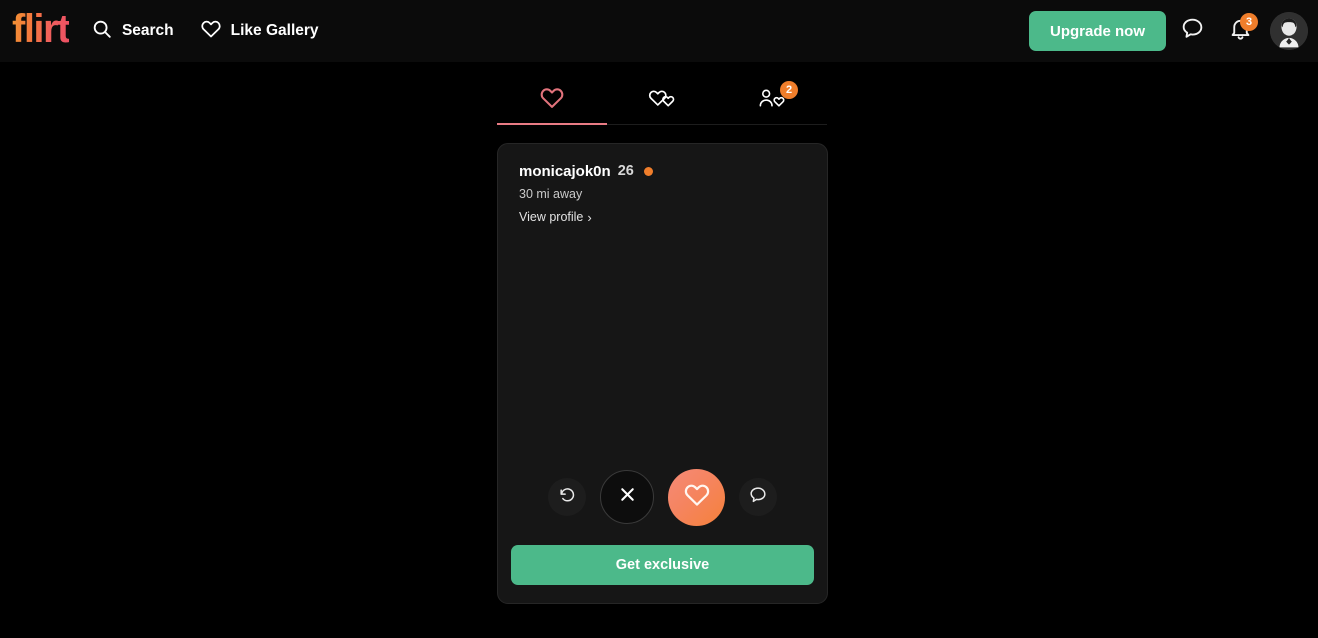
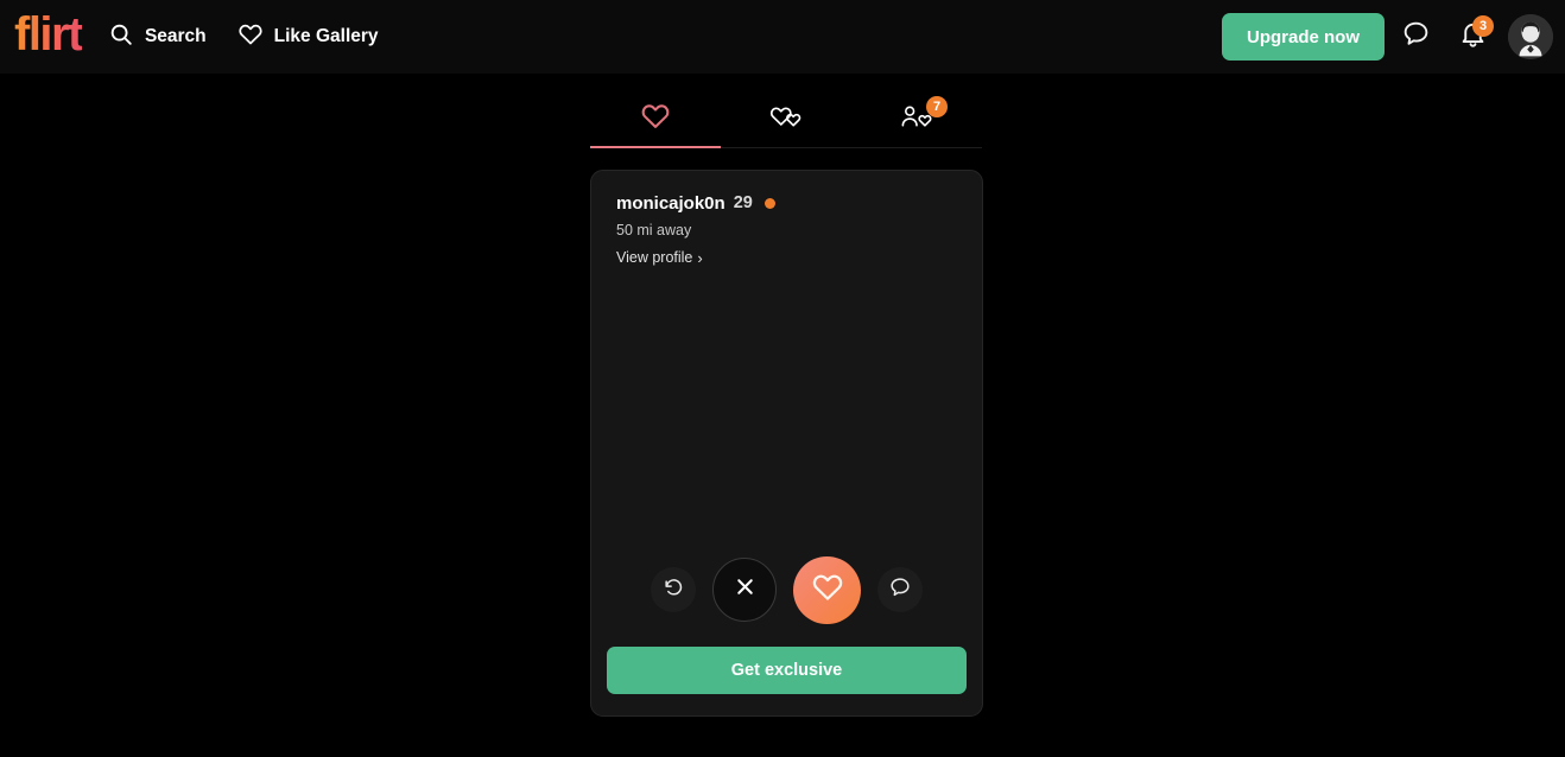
  flirt
  Search
  Like Gallery
  Upgrade now
  3
- 2
+ 7
  monicajok0n
- 26
+ 29
- 30 mi away
+ 50 mi away
  View profile
  ›
  Get exclusive
